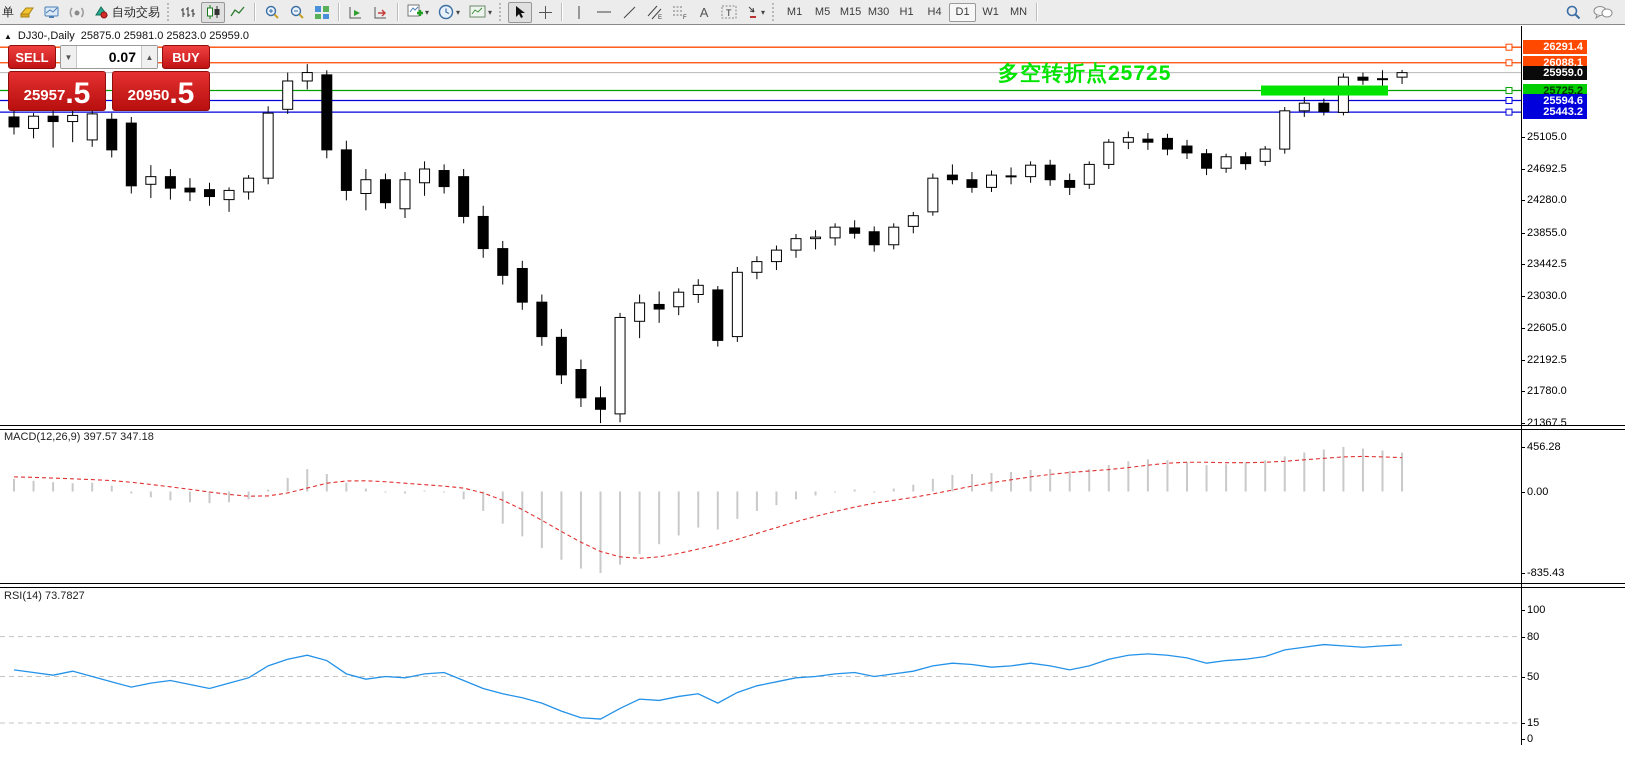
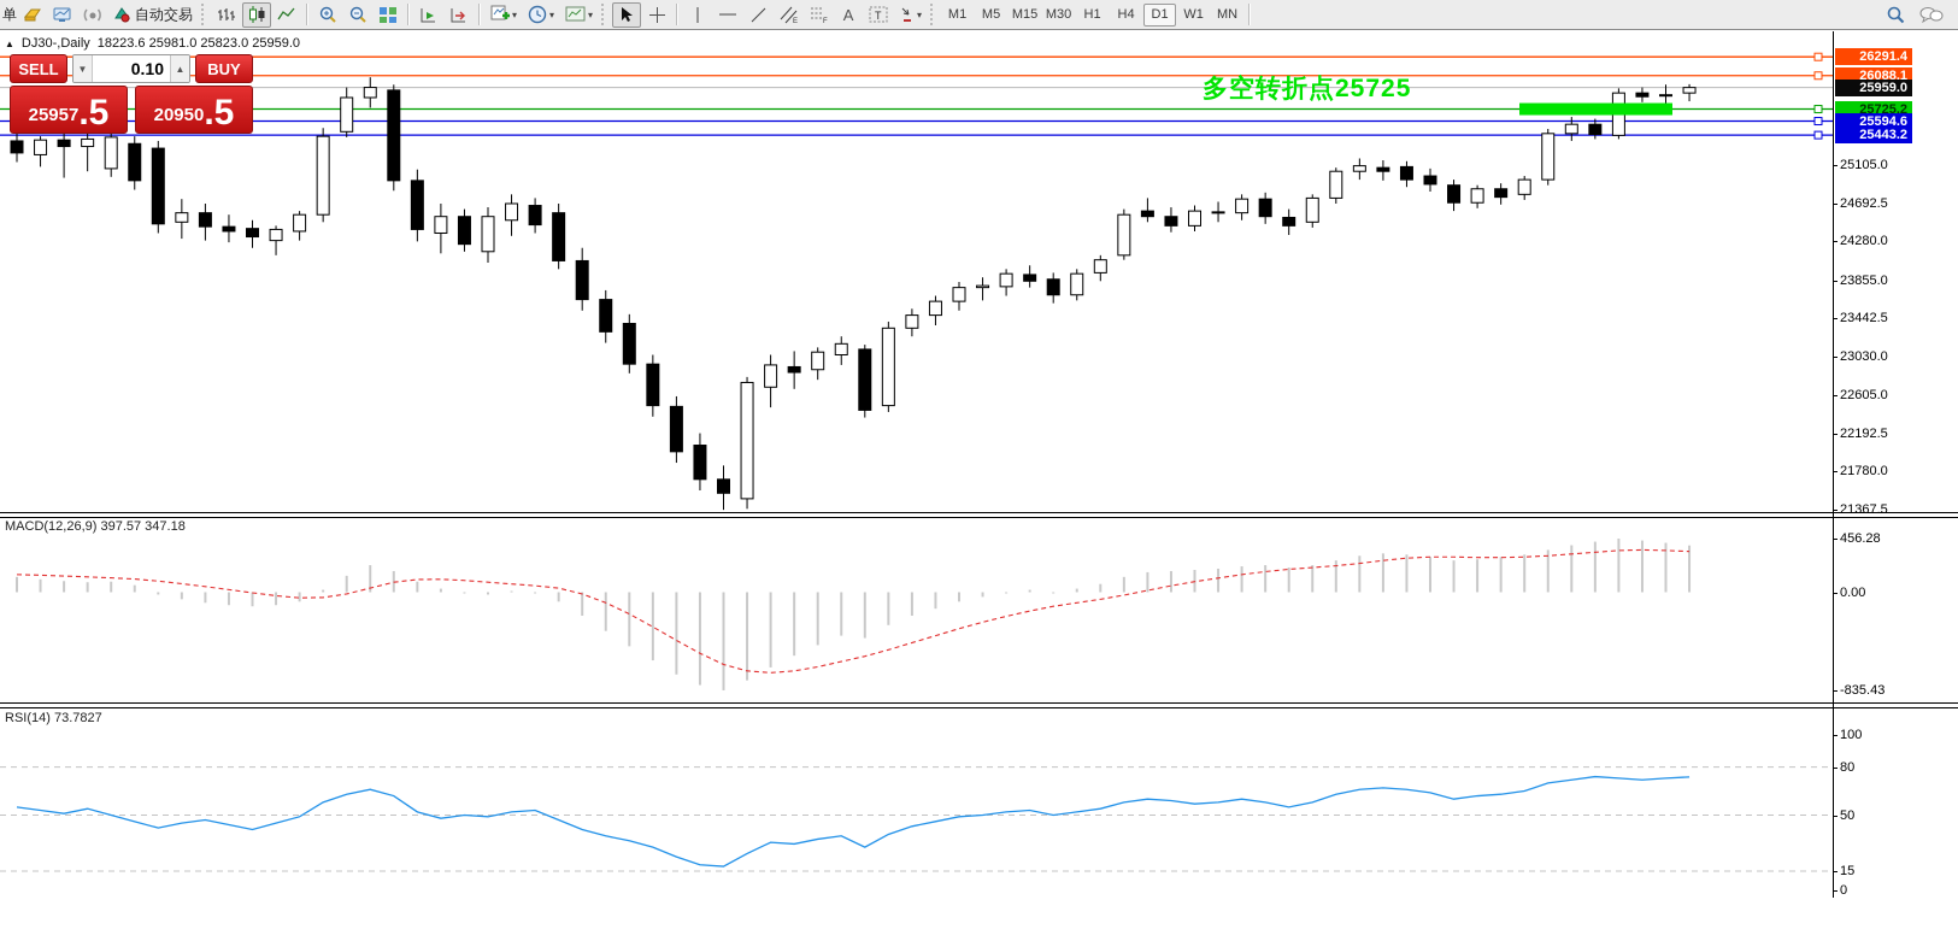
  单
  自动交易
  ▾
  ▾
  ▾
  A
  T
  ▾
  M1
  M5
  M15
  M30
  H1
  H4
  D1
  W1
  MN
  ▲
  DJ30-,Daily
- 25875.0 25981.0 25823.0 25959.0
+ 18223.6 25981.0 25823.0 25959.0
  多空转折点25725
  SELL
  ▼
- 0.07
+ 0.10
  ▲
  BUY
  25957
  .5
  20950
  .5
  MACD(12,26,9) 397.57 347.18
  RSI(14) 73.7827
  25105.0
  24692.5
  24280.0
  23855.0
  23442.5
  23030.0
  22605.0
  22192.5
  21780.0
  21367.5
  26291.4
  26088.1
  25959.0
  25725.2
  25594.6
  25443.2
  456.28
  0.00
  -835.43
  100
  80
  50
  15
  0
